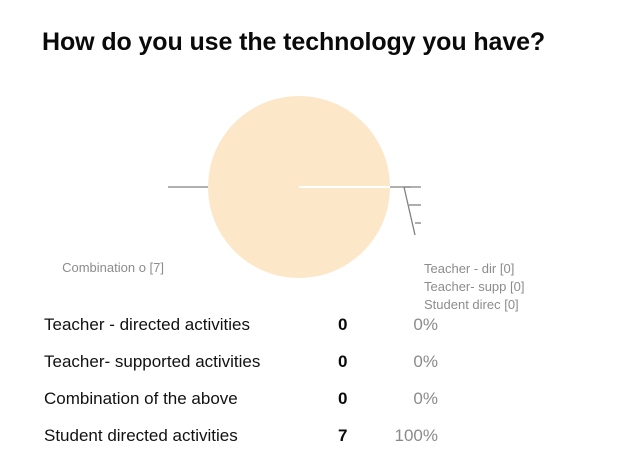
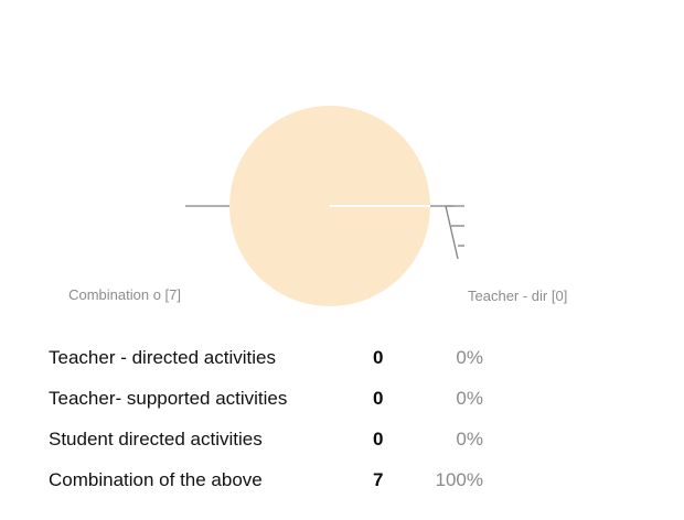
- How do you use the technology you have?
  Combination o [7]
  Teacher - dir [0]
- Teacher- supp [0]
- Student direc [0]
  Teacher - directed activities
  0
  0%
  Teacher- supported activities
  0
  0%
- Combination of the above
+ Student directed activities
  0
  0%
- Student directed activities
+ Combination of the above
  7
  100%
